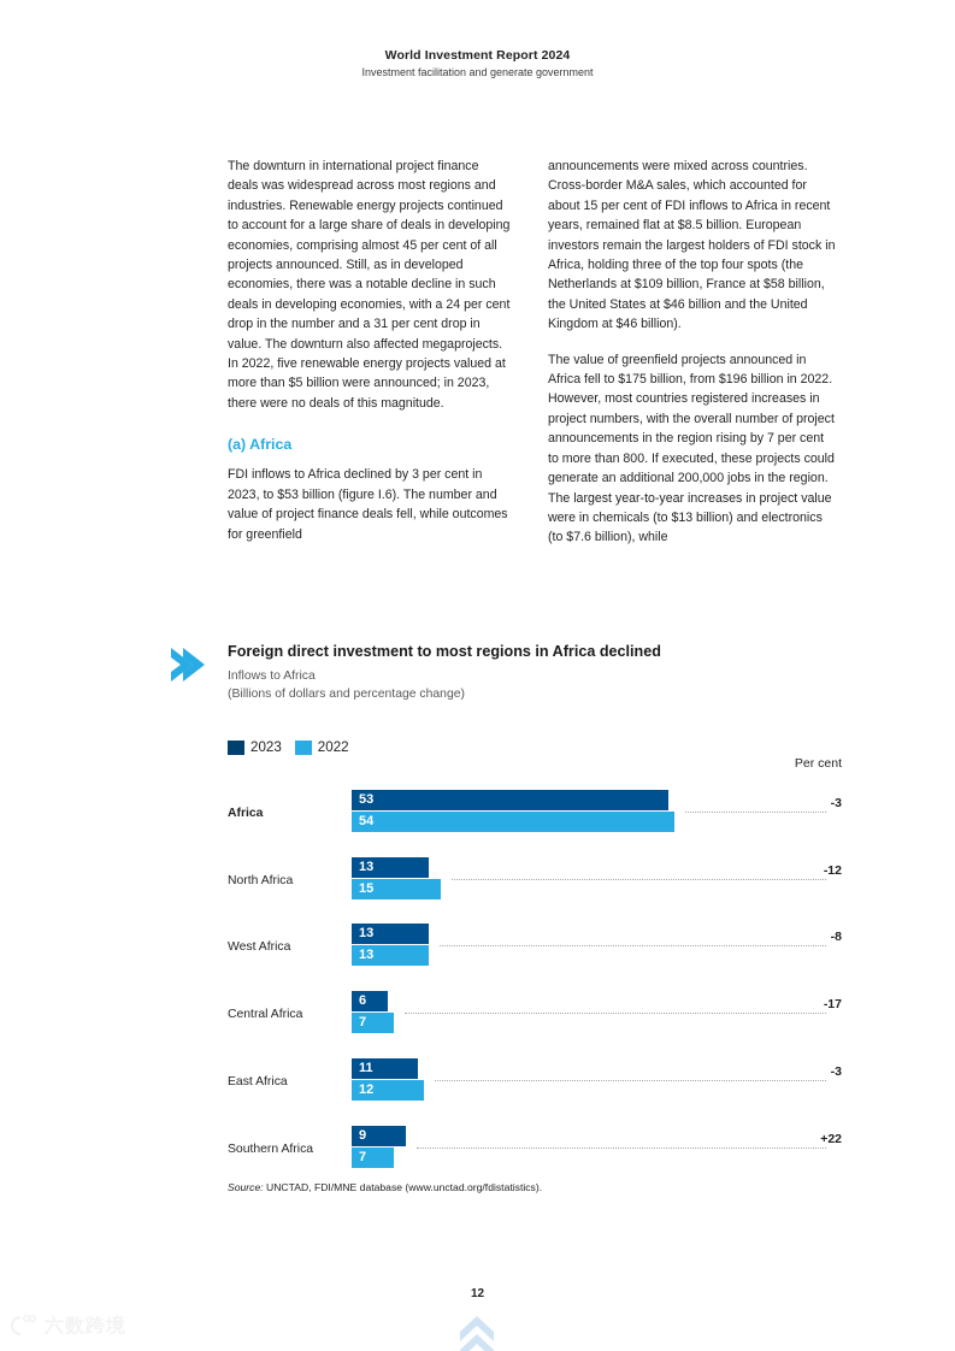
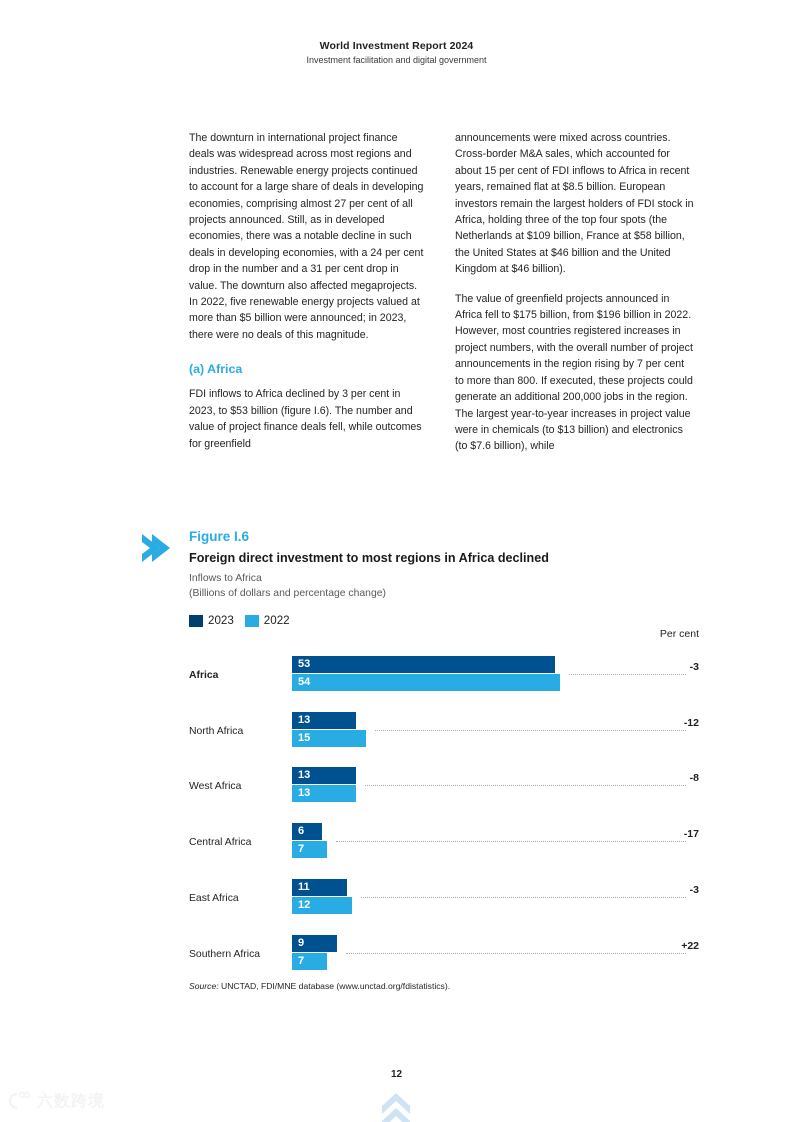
  World Investment Report 2024
- Investment facilitation and generate government
+ Investment facilitation and digital government
- The downturn in international project finance deals was widespread across most regions and industries. Renewable energy projects continued to account for a large share of deals in developing economies, comprising almost 45 per cent of all projects announced. Still, as in developed economies, there was a notable decline in such deals in developing economies, with a 24 per cent drop in the number and a 31 per cent drop in value. The downturn also affected megaprojects. In 2022, five renewable energy projects valued at more than $5 billion were announced; in 2023, there were no deals of this magnitude.
+ The downturn in international project finance deals was widespread across most regions and industries. Renewable energy projects continued to account for a large share of deals in developing economies, comprising almost 27 per cent of all projects announced. Still, as in developed economies, there was a notable decline in such deals in developing economies, with a 24 per cent drop in the number and a 31 per cent drop in value. The downturn also affected megaprojects. In 2022, five renewable energy projects valued at more than $5 billion were announced; in 2023, there were no deals of this magnitude.
  (a) Africa
  FDI inflows to Africa declined by 3 per cent in 2023, to $53 billion (figure I.6). The number and value of project finance deals fell, while outcomes for greenfield
  announcements were mixed across countries. Cross-border M&A sales, which accounted for about 15 per cent of FDI inflows to Africa in recent years, remained flat at $8.5 billion. European investors remain the largest holders of FDI stock in Africa, holding three of the top four spots (the Netherlands at $109 billion, France at $58 billion, the United States at $46 billion and the United Kingdom at $46 billion).
  The value of greenfield projects announced in Africa fell to $175 billion, from $196 billion in 2022. However, most countries registered increases in project numbers, with the overall number of project announcements in the region rising by 7 per cent to more than 800. If executed, these projects could generate an additional 200,000 jobs in the region. The largest year-to-year increases in project value were in chemicals (to $13 billion) and electronics (to $7.6 billion), while
+ Figure I.6
  Foreign direct investment to most regions in Africa declined
  Inflows to Africa
  (Billions of dollars and percentage change)
  2023
  2022
  Per cent
  Africa
  53
  54
  -3
  North Africa
  13
  15
  -12
  West Africa
  13
  13
  -8
  Central Africa
  6
  7
  -17
  East Africa
  11
  12
  -3
  Southern Africa
  9
  7
  +22
  Source: UNCTAD, FDI/MNE database (www.unctad.org/fdistatistics).
  12
